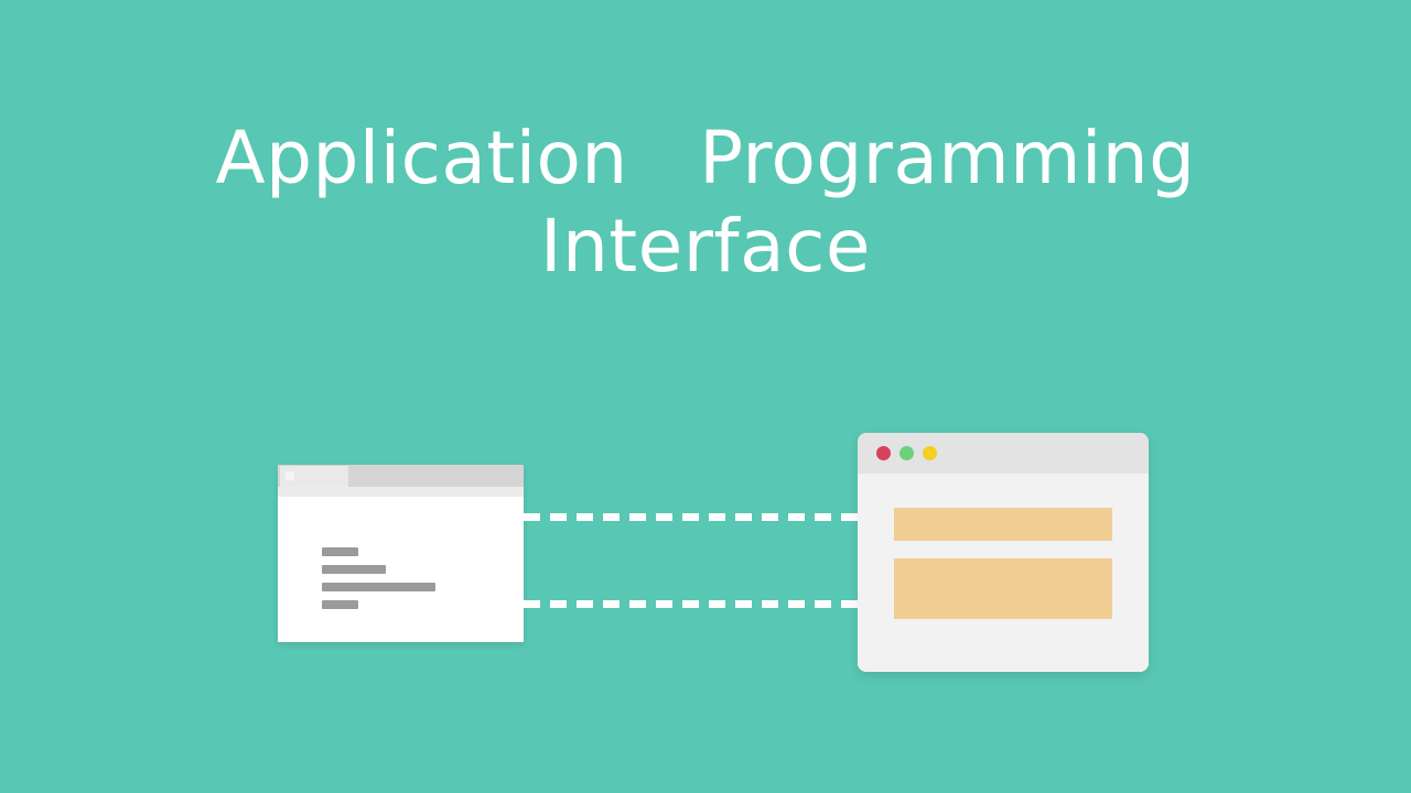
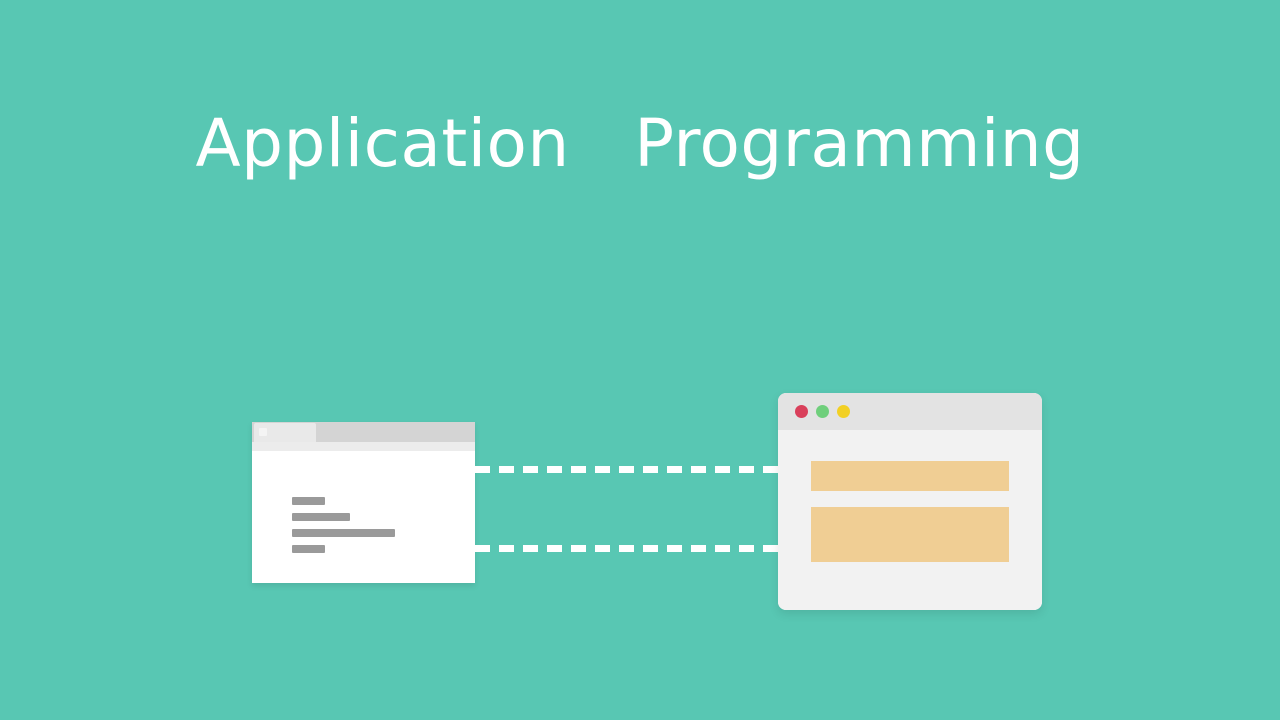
  Application Programming
- Interface
